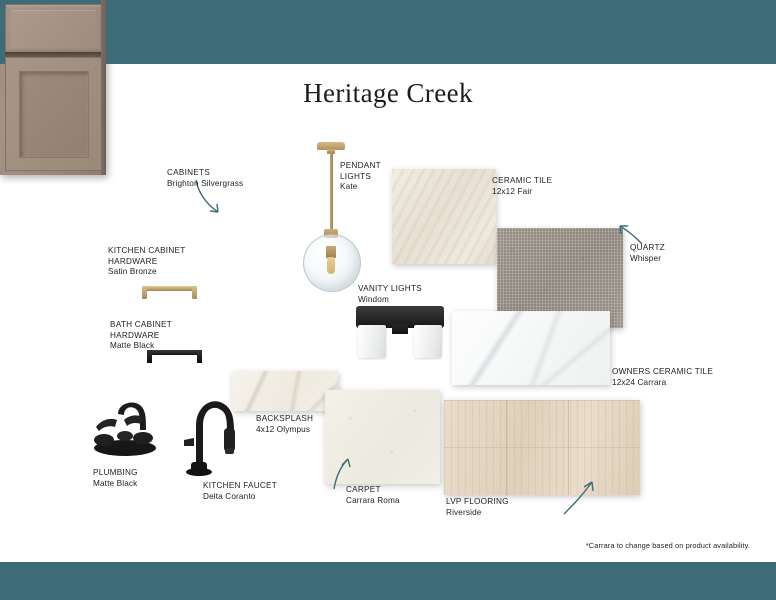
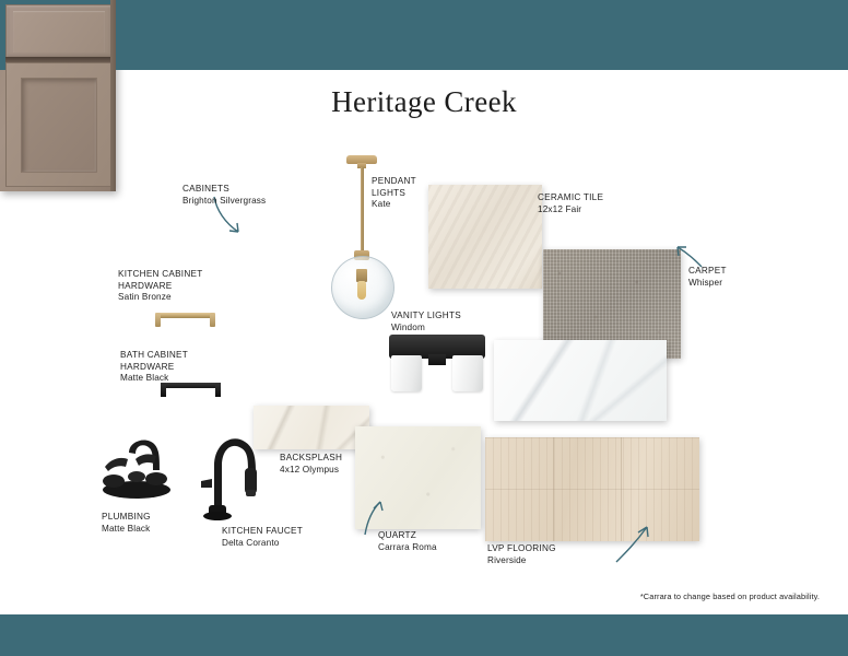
  Heritage Creek
  CABINETS
  Brighton Silvergrass
  KITCHEN CABINET
  HARDWARE
  Satin Bronze
  BATH CABINET
  HARDWARE
  Matte Black
  PENDANT
  LIGHTS
  Kate
  VANITY LIGHTS
  Windom
  CERAMIC TILE
  12x12 Fair
- QUARTZ
+ CARPET
  Whisper
- OWNERS CERAMIC TILE
- 12x24 Carrara
  BACKSPLASH
  4x12 Olympus
- CARPET
+ QUARTZ
  Carrara Roma
  PLUMBING
  Matte Black
  KITCHEN FAUCET
  Delta Coranto
  LVP FLOORING
  Riverside
  *Carrara to change based on product availability.
